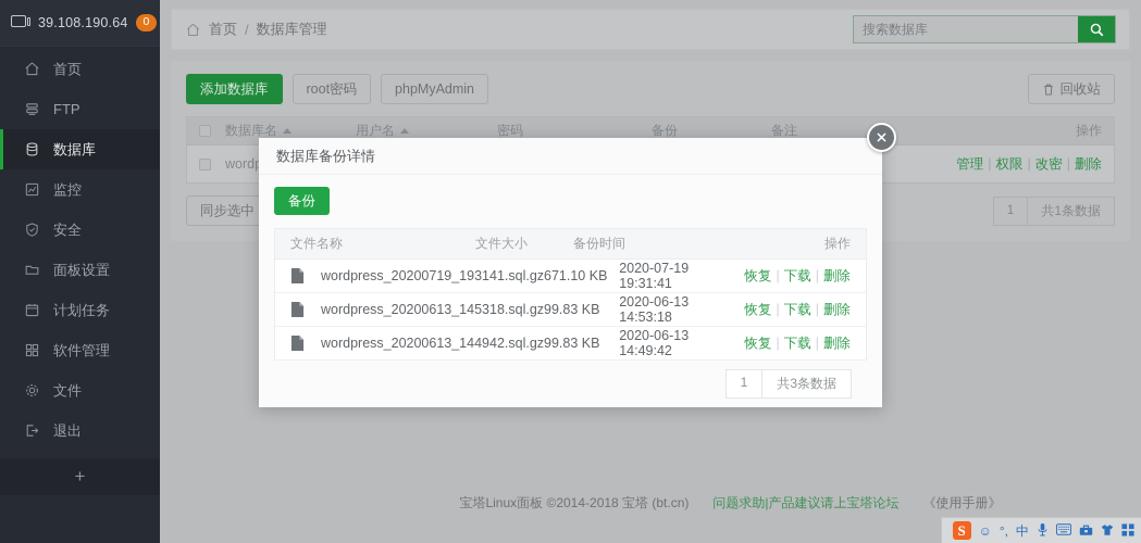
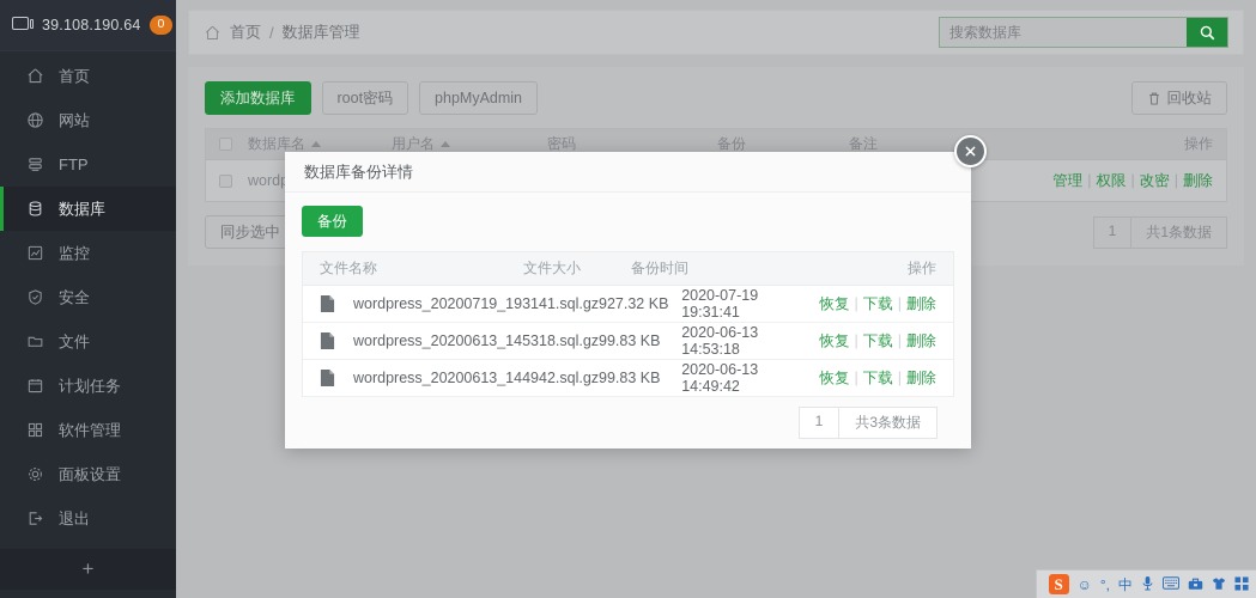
  39.108.190.64
  0
  首页
+ 网站
  FTP
  数据库
  监控
  安全
- 面板设置
+ 文件
  计划任务
  软件管理
- 文件
+ 面板设置
  退出
  +
  首页
  /
  数据库管理
  搜索数据库
  添加数据库
  root密码
  phpMyAdmin
  回收站
  数据库名
  用户名
  密码
  备份
  备注
  操作
  管理 权限 改密 | 删除
  同步选中
  1
  共1条数据
- 宝塔Linux面板 ©2014-2018 宝塔 (bt.cn)
- 问题求助|产品建议请上宝塔论坛
- 《使用手册》
  数据库备份详情
  备份
  文件名称
  文件大小
  备份时间
  操作
  wordpress_20200719_193141.sql.gz
- 671.10 KB
+ 927.32 KB
  2020-07-19 19:31:41
  恢复 | 下载 | 删除
  wordpress_20200613_145318.sql.gz
  99.83 KB
  2020-06-13 14:53:18
  恢复 | 下载 | 删除
  wordpress_20200613_144942.sql.gz
  99.83 KB
  2020-06-13 14:49:42
  恢复 | 下载 | 删除
  1
  共3条数据
  S
  ☺
  °,
  中
